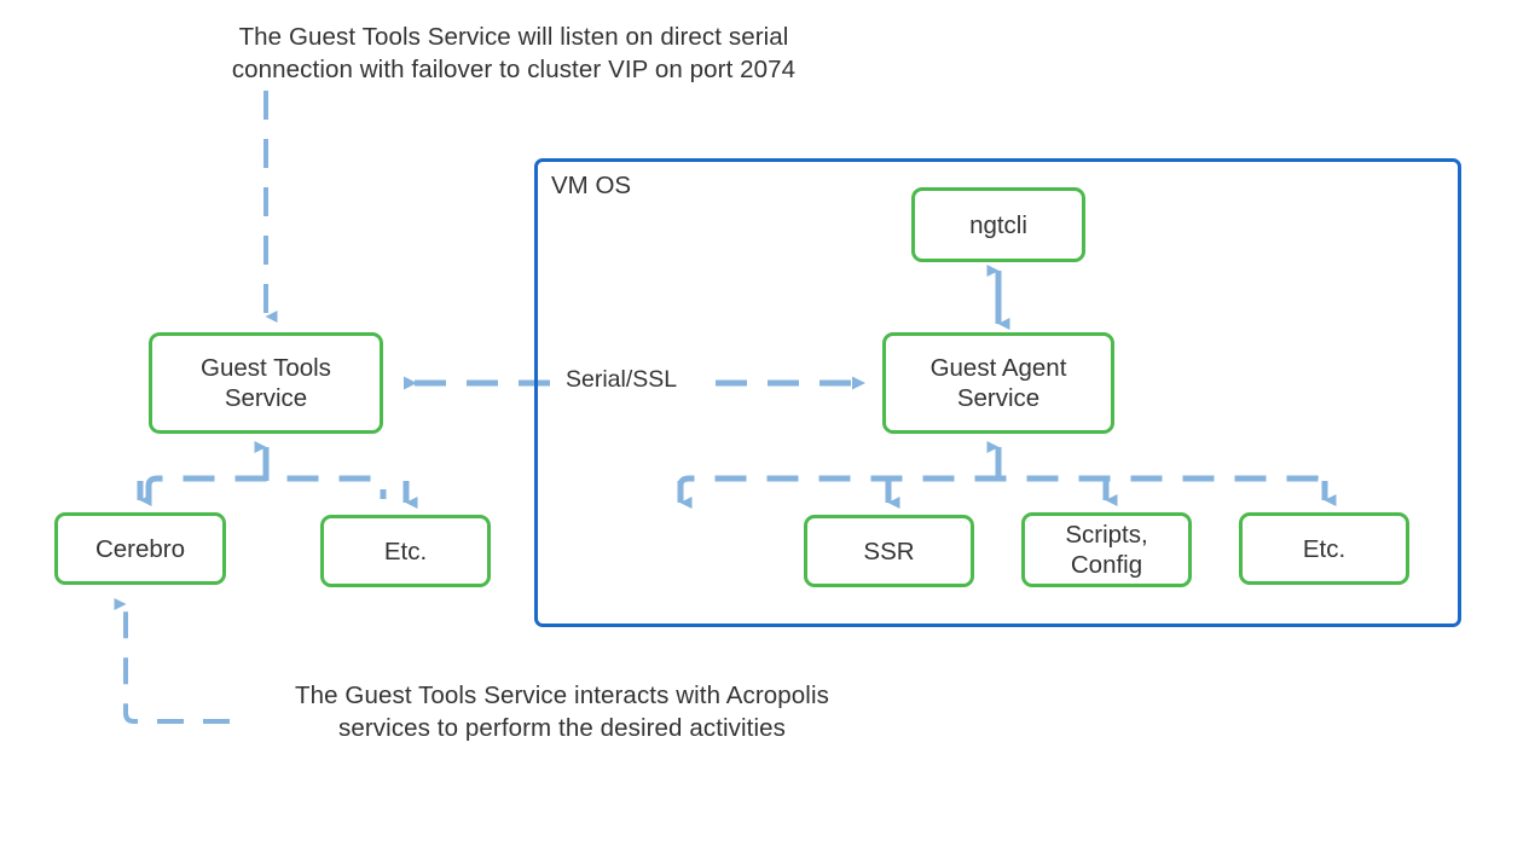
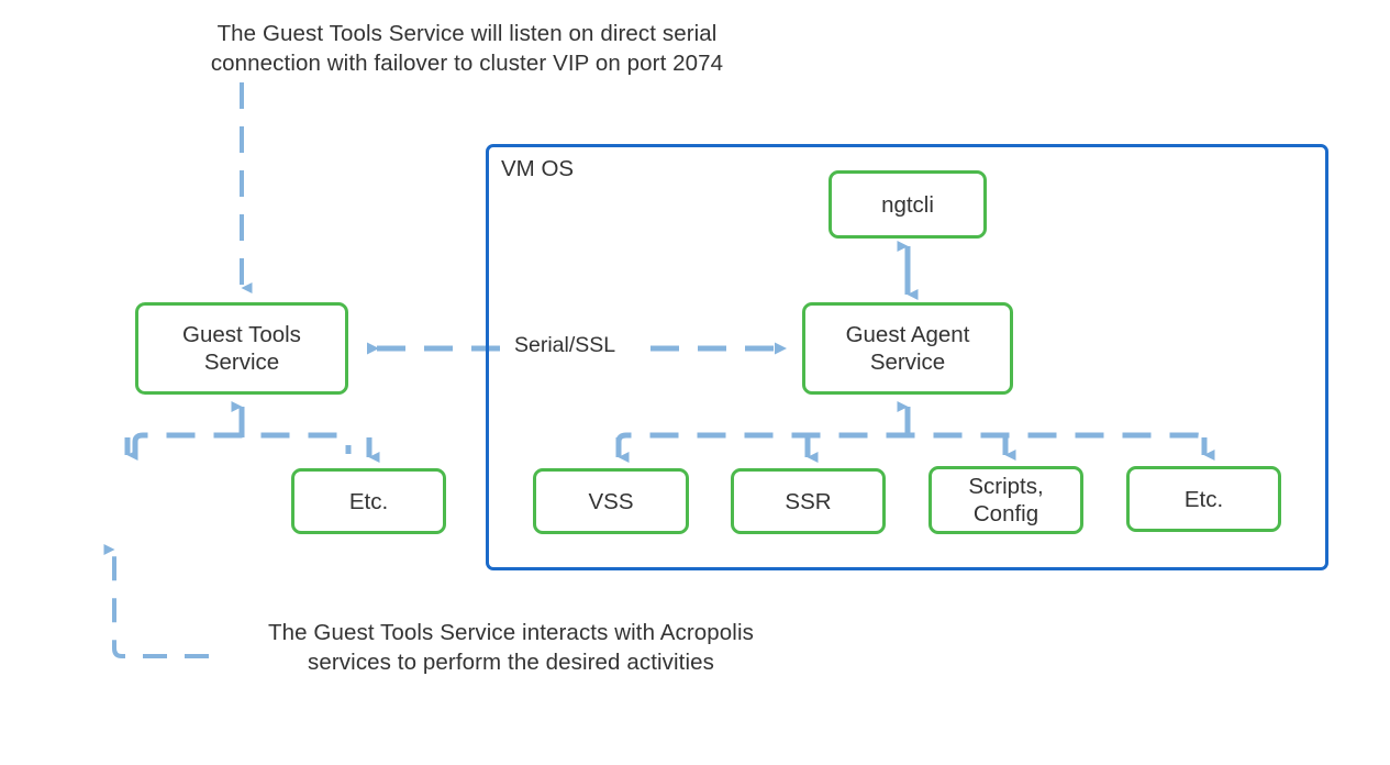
  The Guest Tools Service will listen on direct serial
  connection with failover to cluster VIP on port 2074
  VM OS
  Guest Tools
  Service
- Cerebro
  Etc.
  ngtcli
  Guest Agent
  Service
+ VSS
  SSR
  Scripts,
  Config
  Etc.
  Serial/SSL
  The Guest Tools Service interacts with Acropolis
  services to perform the desired activities
